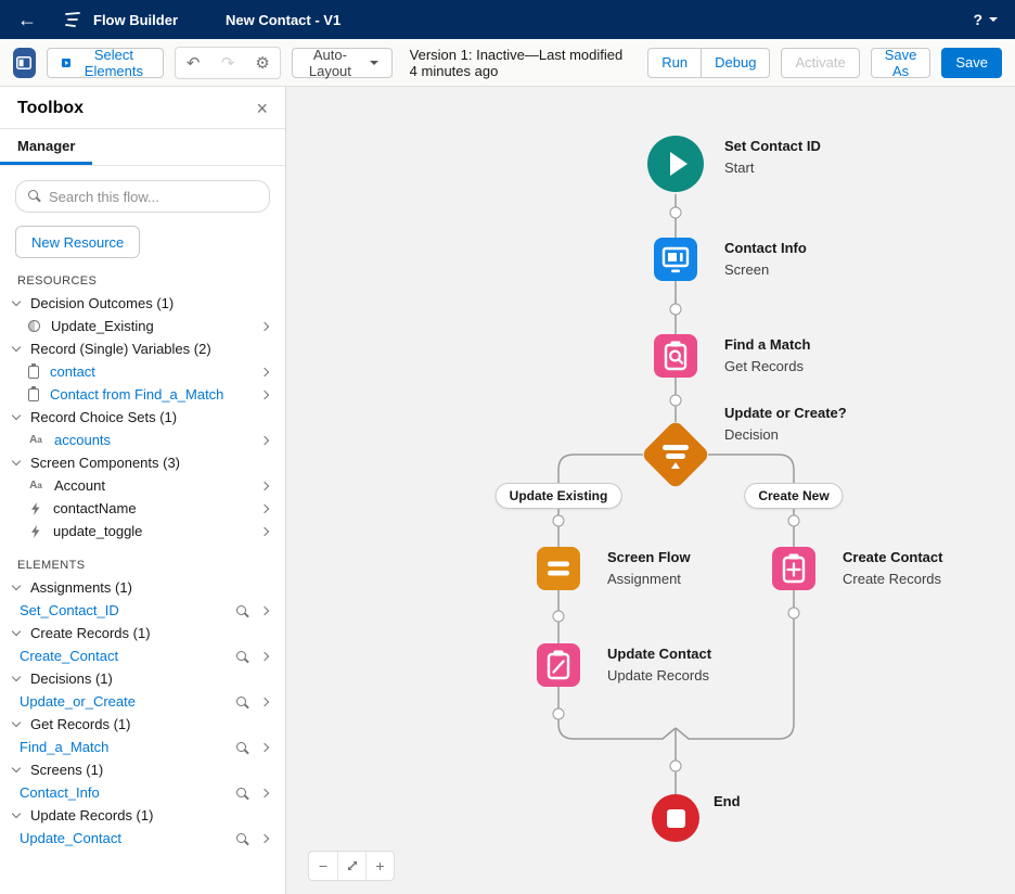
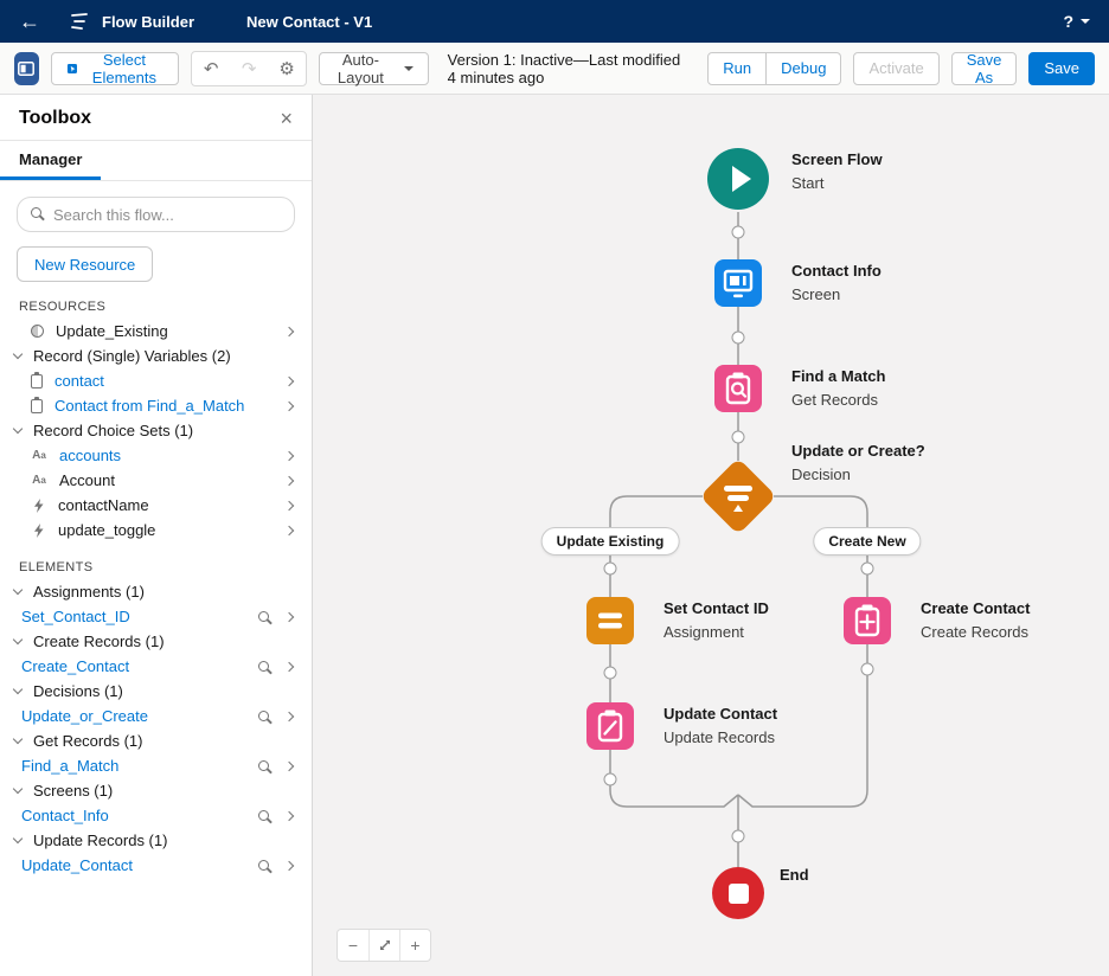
  ←
  Flow Builder
  New Contact - V1
  ?
  Select Elements
  ↶
  ↷
  ⚙
  Auto-Layout
  Version 1: Inactive—Last modified 4 minutes ago
  Run
  Debug
  Activate
  Save As
  Save
  Toolbox
  ×
  Manager
  Search this flow...
  New Resource
  RESOURCES
- Decision Outcomes (1)
  Update_Existing
  Record (Single) Variables (2)
  contact
  Contact from Find_a_Match
  Record Choice Sets (1)
  A
  a
  accounts
- Screen Components (3)
  A
  a
  Account
  contactName
  update_toggle
  ELEMENTS
  Assignments (1)
  Set_Contact_ID
  Create Records (1)
  Create_Contact
  Decisions (1)
  Update_or_Create
  Get Records (1)
  Find_a_Match
  Screens (1)
  Contact_Info
  Update Records (1)
  Update_Contact
- Set Contact ID
+ Screen Flow
  Start
  Contact Info
  Screen
  Find a Match
  Get Records
  Update or Create?
  Decision
  Update Existing
  Create New
- Screen Flow
+ Set Contact ID
  Assignment
  Create Contact
  Create Records
  Update Contact
  Update Records
  End
  −
  +
